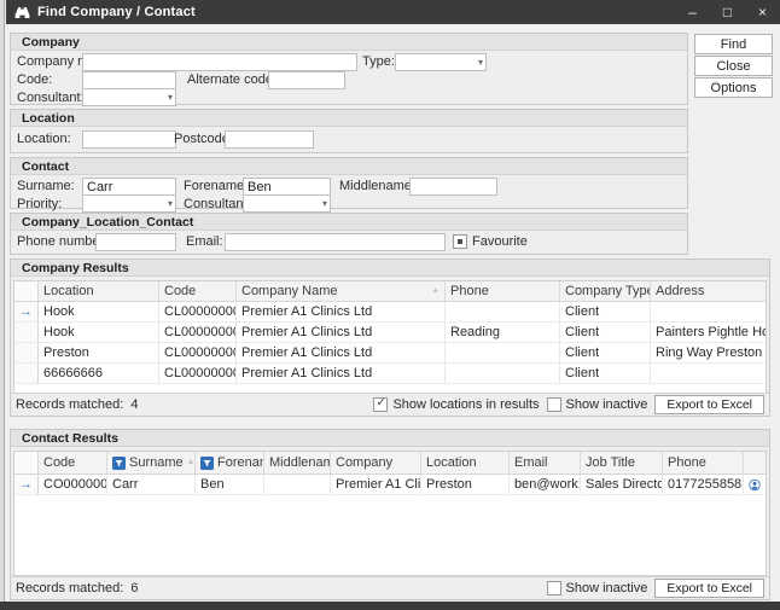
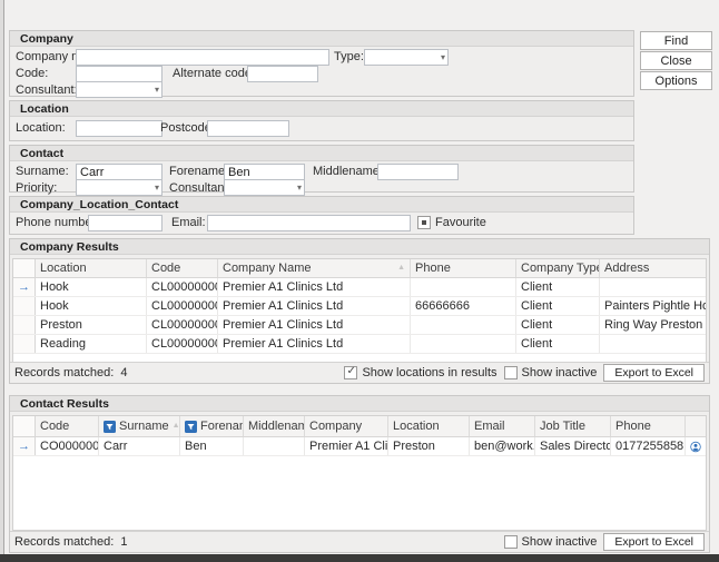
- Find Company / Contact
- –
- □
- ×
  Find
  Close
  Options
  Company
  Type:
  ▾
  Code:
  Alternate cod
  Consultant
  ▾
  Location
  Location:
  Postcod
  Contact
  Surname:
  Carr
  Forename
  Ben
  Middlename
  Priority:
  ▾
  Consultan
  ▾
  Company_Location_Contact
  Phone numb
  Email:
  Favourite
  Company Results
  Location
  Code
  Company Name
  Phone
  Company Typ
  Address
  →
  Hook
  CL00000000
  Premier A1 Clinics Ltd
  Client
  Hook
  CL00000000
  Premier A1 Clinics Ltd
- Reading
+ 66666666
  Client
  Preston
  CL00000000
  Premier A1 Clinics Ltd
  Client
- 66666666
+ Reading
  CL00000000
  Premier A1 Clinics Ltd
  Client
  Records matched: 4
  Show locations in results
  Show inactive
  Export to Excel
  Contact Results
  Code
  Surname
  Forena
  Middlenam
  Company
  Location
  Email
  Job Title
  Phone
  →
  Carr
  Ben
  Preston
  ben@work.
  Sales Directo
  0177255858.
- Records matched: 6
+ Records matched: 1
  Show inactive
  Export to Excel
